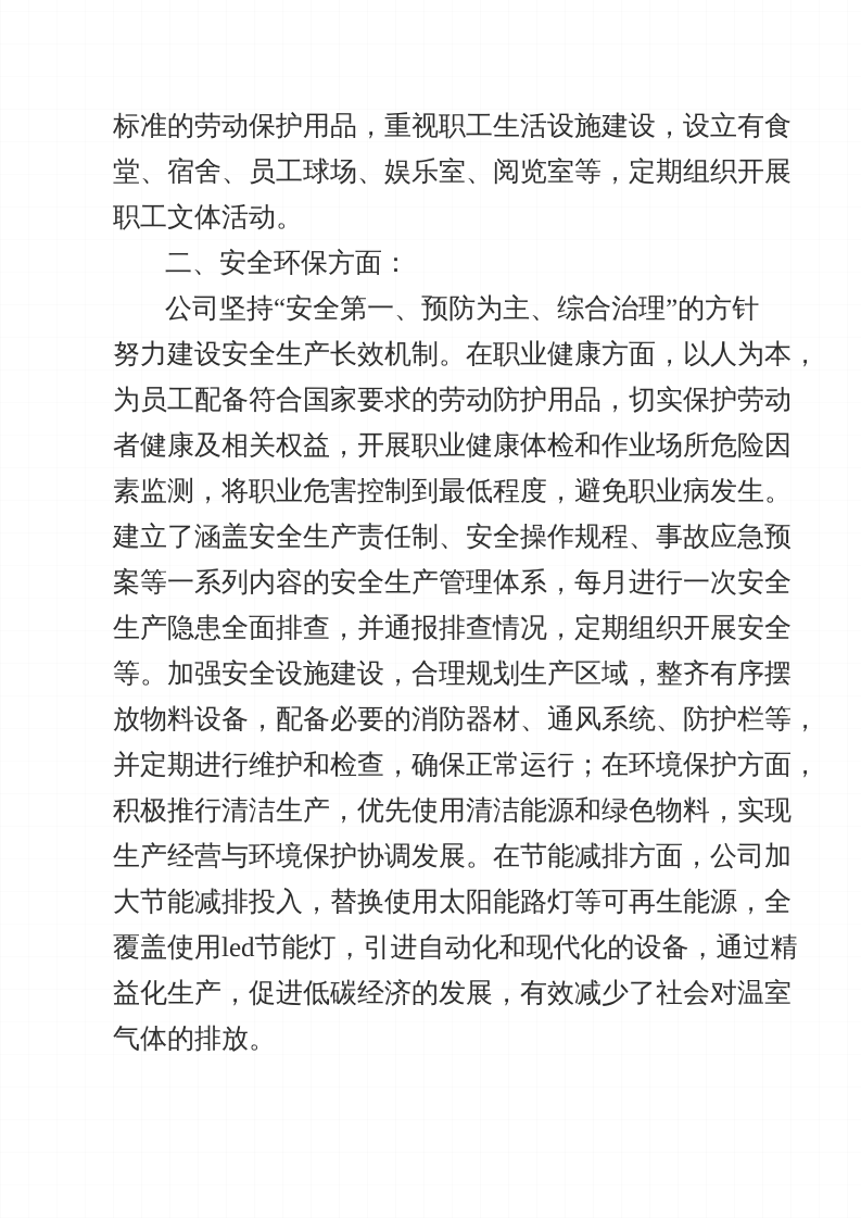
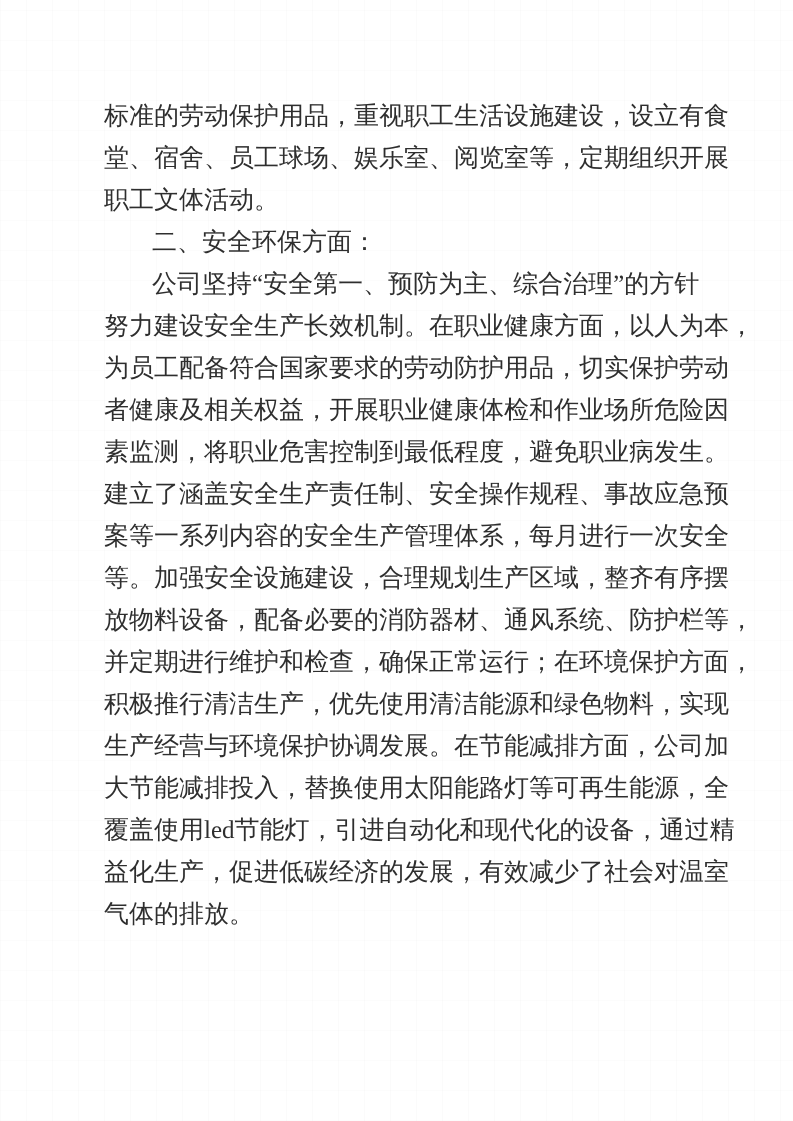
  标准的劳动保护用品，重视职工生活设施建设，设立有食
  堂、宿舍、员工球场、娱乐室、阅览室等，定期组织开展
  职工文体活动。
  二、安全环保方面：
  公司坚持“安全第一、预防为主、综合治理”的方针
  努力建设安全生产长效机制。在职业健康方面，以人为本，
  为员工配备符合国家要求的劳动防护用品，切实保护劳动
  者健康及相关权益，开展职业健康体检和作业场所危险因
  素监测，将职业危害控制到最低程度，避免职业病发生。
  建立了涵盖安全生产责任制、安全操作规程、事故应急预
  案等一系列内容的安全生产管理体系，每月进行一次安全
- 生产隐患全面排查，并通报排查情况，定期组织开展安全
  等。加强安全设施建设，合理规划生产区域，整齐有序摆
  放物料设备，配备必要的消防器材、通风系统、防护栏等，
  并定期进行维护和检查，确保正常运行；在环境保护方面，
  积极推行清洁生产，优先使用清洁能源和绿色物料，实现
  生产经营与环境保护协调发展。在节能减排方面，公司加
  大节能减排投入，替换使用太阳能路灯等可再生能源，全
  覆盖使用led节能灯，引进自动化和现代化的设备，通过精
  益化生产，促进低碳经济的发展，有效减少了社会对温室
  气体的排放。
